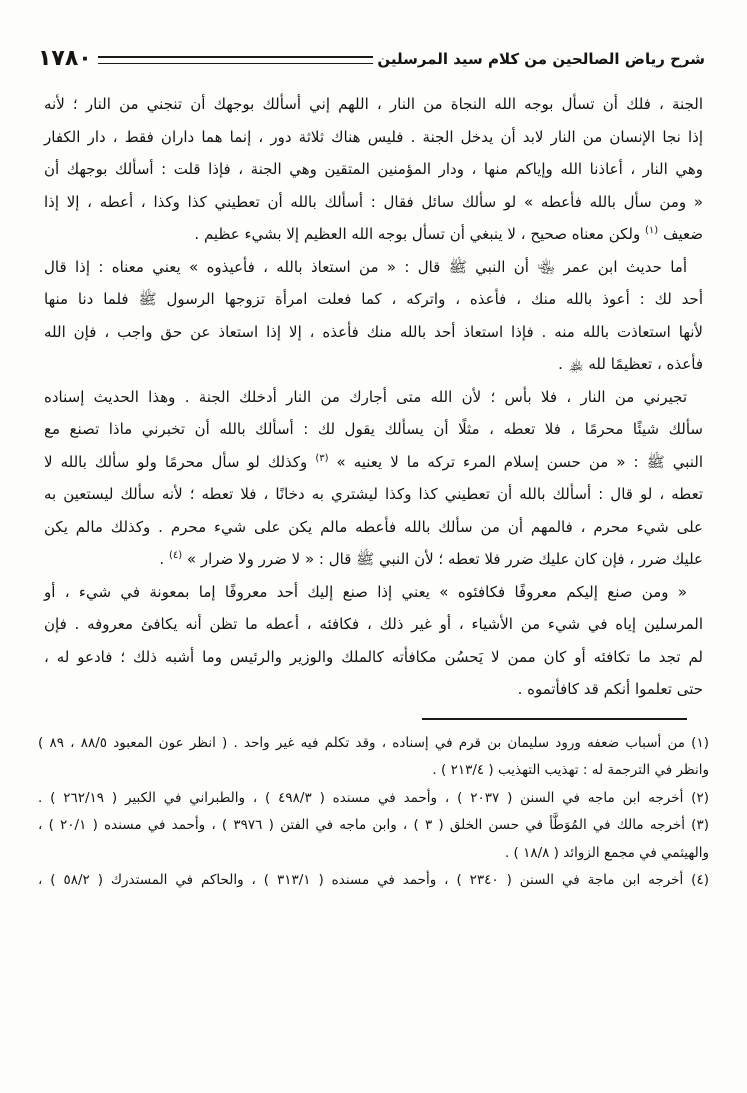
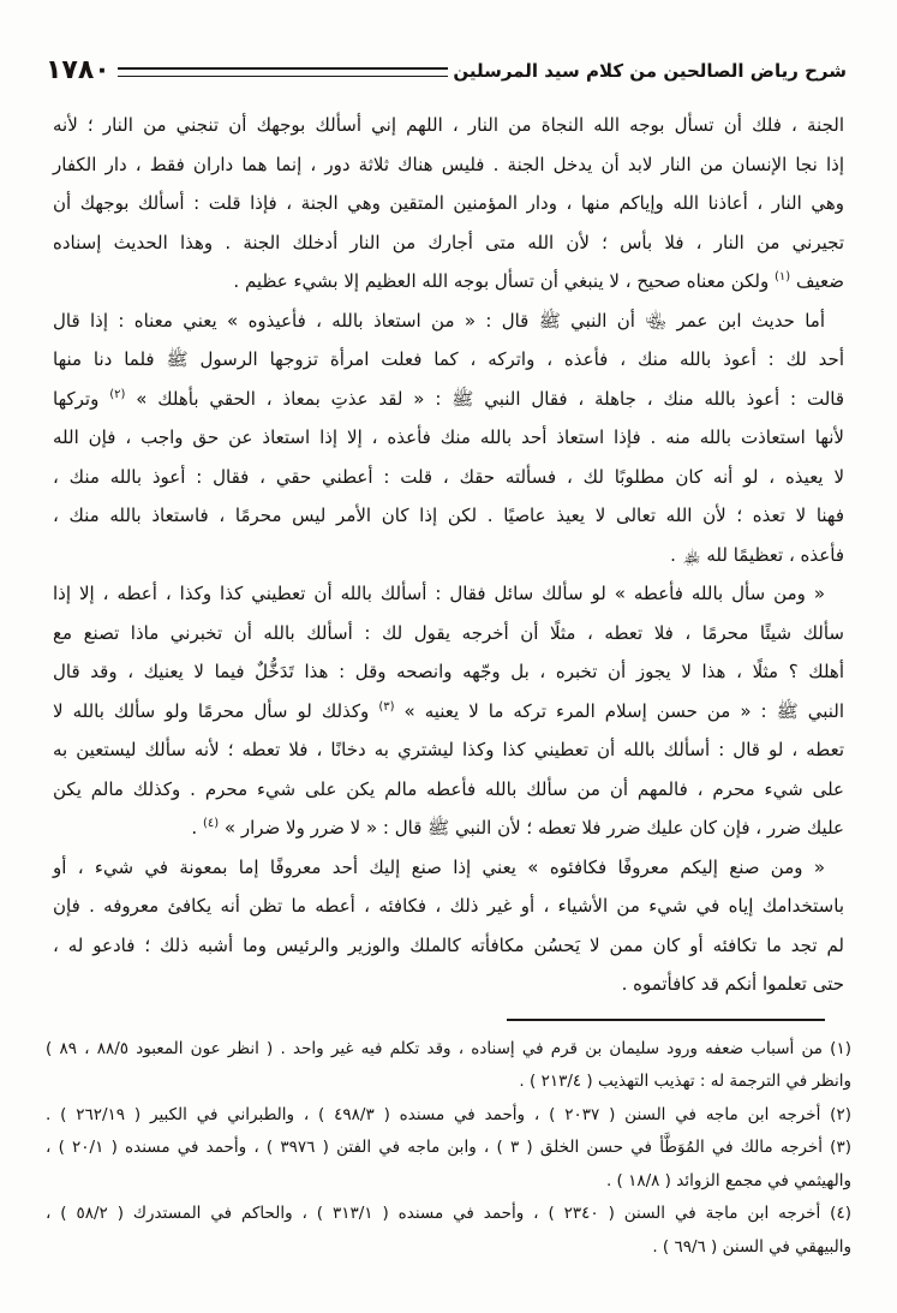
  ١٧٨٠
  شرح رياض الصالحين من كلام سيد المرسلين
  الجنة ، فلك أن تسأل بوجه الله النجاة من النار ، اللهم إني أسألك بوجهك أن تنجني من النار ؛ لأنه
  إذا نجا الإنسان من النار لابد أن يدخل الجنة . فليس هناك ثلاثة دور ، إنما هما داران فقط ، دار الكفار
  وهي النار ، أعاذنا الله وإياكم منها ، ودار المؤمنين المتقين وهي الجنة ، فإذا قلت : أسألك بوجهك أن
- « ومن سأل بالله فأعطه » لو سألك سائل فقال : أسألك بالله أن تعطيني كذا وكذا ، أعطه ، إلا إذا
+ تجيرني من النار ، فلا بأس ؛ لأن الله متى أجارك من النار أدخلك الجنة . وهذا الحديث إسناده
  ضعيف (١) ولكن معناه صحيح ، لا ينبغي أن تسأل بوجه الله العظيم إلا بشيء عظيم .
  أما حديث ابن عمر ﵄ أن النبي ﷺ قال : « من استعاذ بالله ، فأعيذوه » يعني معناه : إذا قال
  أحد لك : أعوذ بالله منك ، فأعذه ، واتركه ، كما فعلت امرأة تزوجها الرسول ﷺ فلما دنا منها
+ قالت : أعوذ بالله منك ، جاهلة ، فقال النبي ﷺ : « لقد عذتِ بمعاذ ، الحقي بأهلك » (٢) وتركها
  لأنها استعاذت بالله منه . فإذا استعاذ أحد بالله منك فأعذه ، إلا إذا استعاذ عن حق واجب ، فإن الله
+ لا يعيذه ، لو أنه كان مطلوبًا لك ، فسألته حقك ، قلت : أعطني حقي ، فقال : أعوذ بالله منك ،
+ فهنا لا تعذه ؛ لأن الله تعالى لا يعيذ عاصيًا . لكن إذا كان الأمر ليس محرمًا ، فاستعاذ بالله منك ،
  فأعذه ، تعظيمًا لله ﵏ .
- تجيرني من النار ، فلا بأس ؛ لأن الله متى أجارك من النار أدخلك الجنة . وهذا الحديث إسناده
+ « ومن سأل بالله فأعطه » لو سألك سائل فقال : أسألك بالله أن تعطيني كذا وكذا ، أعطه ، إلا إذا
- سألك شيئًا محرمًا ، فلا تعطه ، مثلًا أن يسألك يقول لك : أسألك بالله أن تخبرني ماذا تصنع مع
+ سألك شيئًا محرمًا ، فلا تعطه ، مثلًا أن أخرجه يقول لك : أسألك بالله أن تخبرني ماذا تصنع مع
+ أهلك ؟ مثلًا ، هذا لا يجوز أن تخبره ، بل وجّهه وانصحه وقل : هذا تَدَخُّلٌ فيما لا يعنيك ، وقد قال
  النبي ﷺ : « من حسن إسلام المرء تركه ما لا يعنيه » (٣) وكذلك لو سأل محرمًا ولو سألك بالله لا
  تعطه ، لو قال : أسألك بالله أن تعطيني كذا وكذا ليشتري به دخانًا ، فلا تعطه ؛ لأنه سألك ليستعين به
  على شيء محرم ، فالمهم أن من سألك بالله فأعطه مالم يكن على شيء محرم . وكذلك مالم يكن
  عليك ضرر ، فإن كان عليك ضرر فلا تعطه ؛ لأن النبي ﷺ قال : « لا ضرر ولا ضرار » (٤) .
  « ومن صنع إليكم معروفًا فكافئوه » يعني إذا صنع إليك أحد معروفًا إما بمعونة في شيء ، أو
- المرسلين إياه في شيء من الأشياء ، أو غير ذلك ، فكافئه ، أعطه ما تظن أنه يكافئ معروفه . فإن
+ باستخدامك إياه في شيء من الأشياء ، أو غير ذلك ، فكافئه ، أعطه ما تظن أنه يكافئ معروفه . فإن
  لم تجد ما تكافئه أو كان ممن لا يَحسُن مكافأته كالملك والوزير والرئيس وما أشبه ذلك ؛ فادعو له ،
  حتى تعلموا أنكم قد كافأتموه .
  (١) من أسباب ضعفه ورود سليمان بن قرم في إسناده ، وقد تكلم فيه غير واحد . ( انظر عون المعبود ٨٨/٥ ، ٨٩ )
  وانظر في الترجمة له : تهذيب التهذيب ( ٢١٣/٤ ) .
  (٢) أخرجه ابن ماجه في السنن ( ٢٠٣٧ ) ، وأحمد في مسنده ( ٤٩٨/٣ ) ، والطبراني في الكبير ( ٢٦٢/١٩ ) .
  (٣) أخرجه مالك في المُوَطَّأ في حسن الخلق ( ٣ ) ، وابن ماجه في الفتن ( ٣٩٧٦ ) ، وأحمد في مسنده ( ٢٠/١ ) ،
  والهيثمي في مجمع الزوائد ( ١٨/٨ ) .
  (٤) أخرجه ابن ماجة في السنن ( ٢٣٤٠ ) ، وأحمد في مسنده ( ٣١٣/١ ) ، والحاكم في المستدرك ( ٥٨/٢ ) ،
+ والبيهقي في السنن ( ٦٩/٦ ) .
